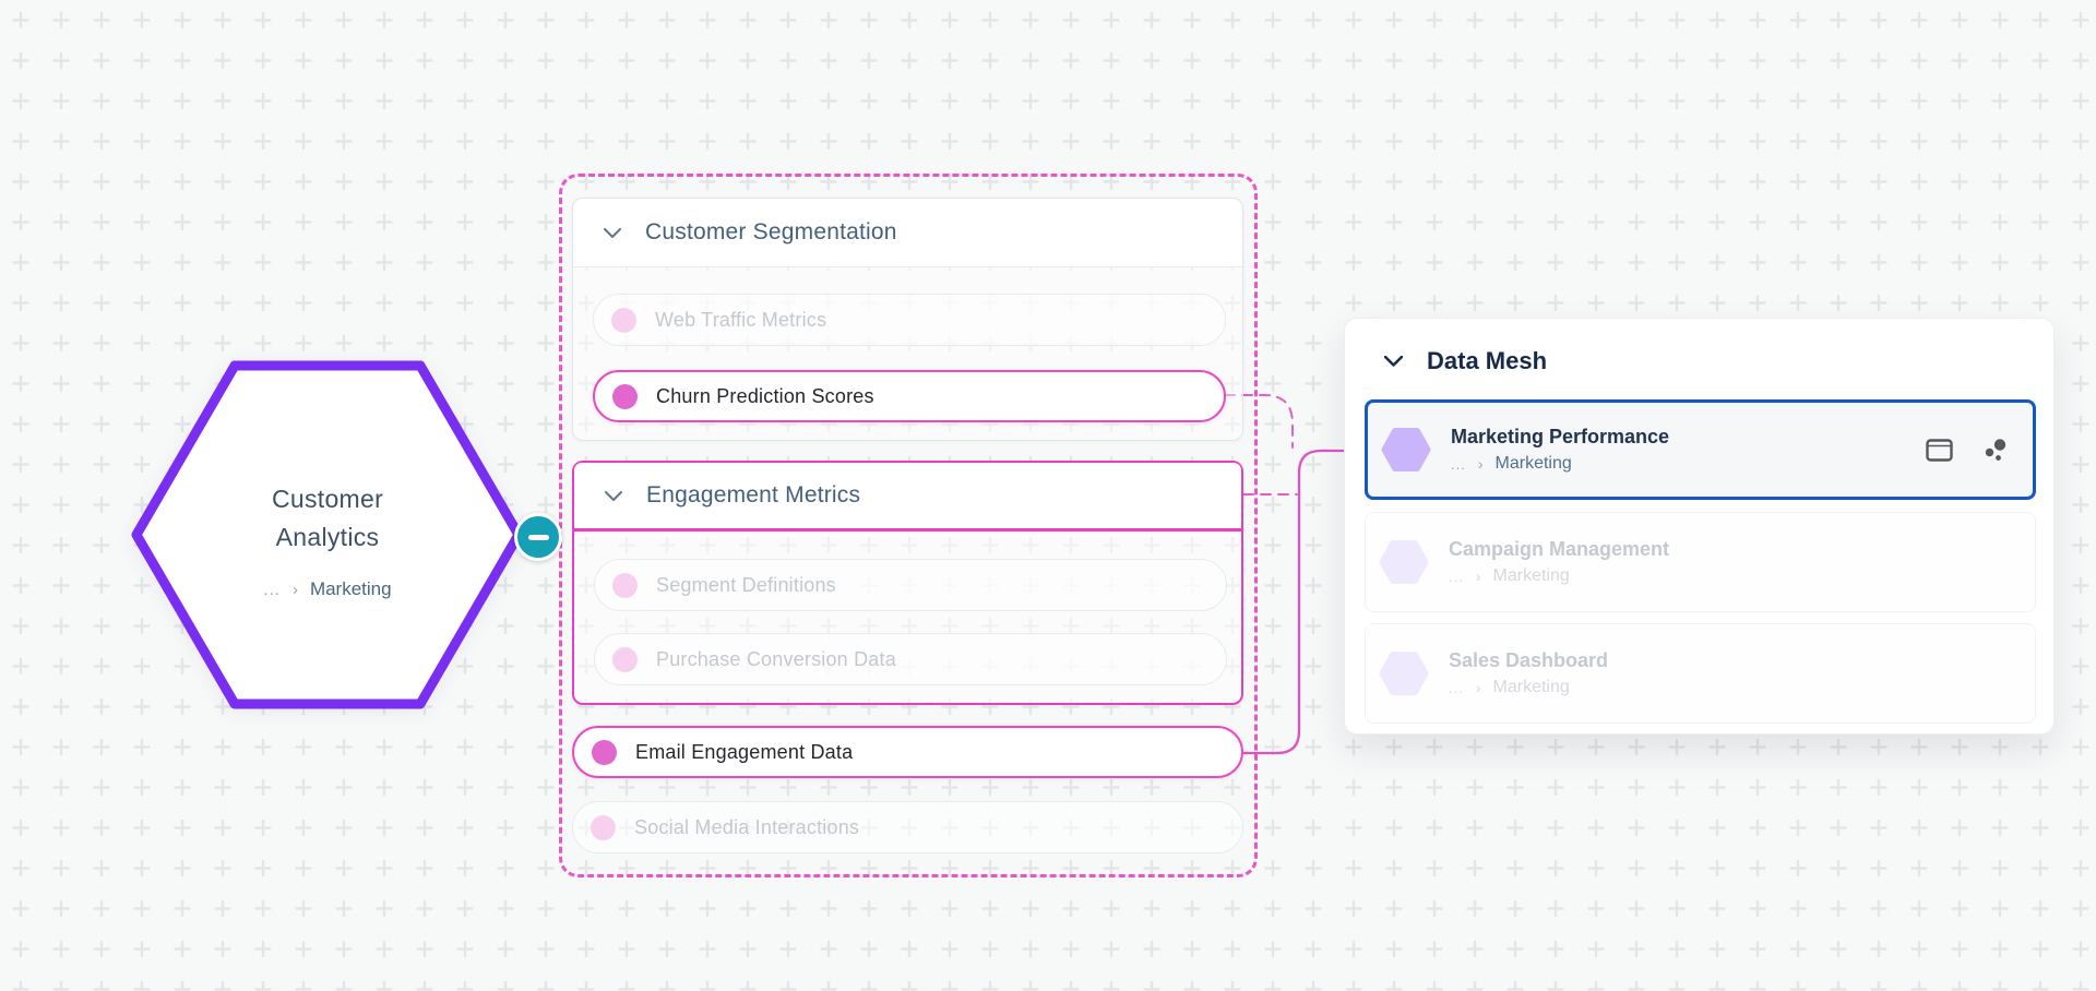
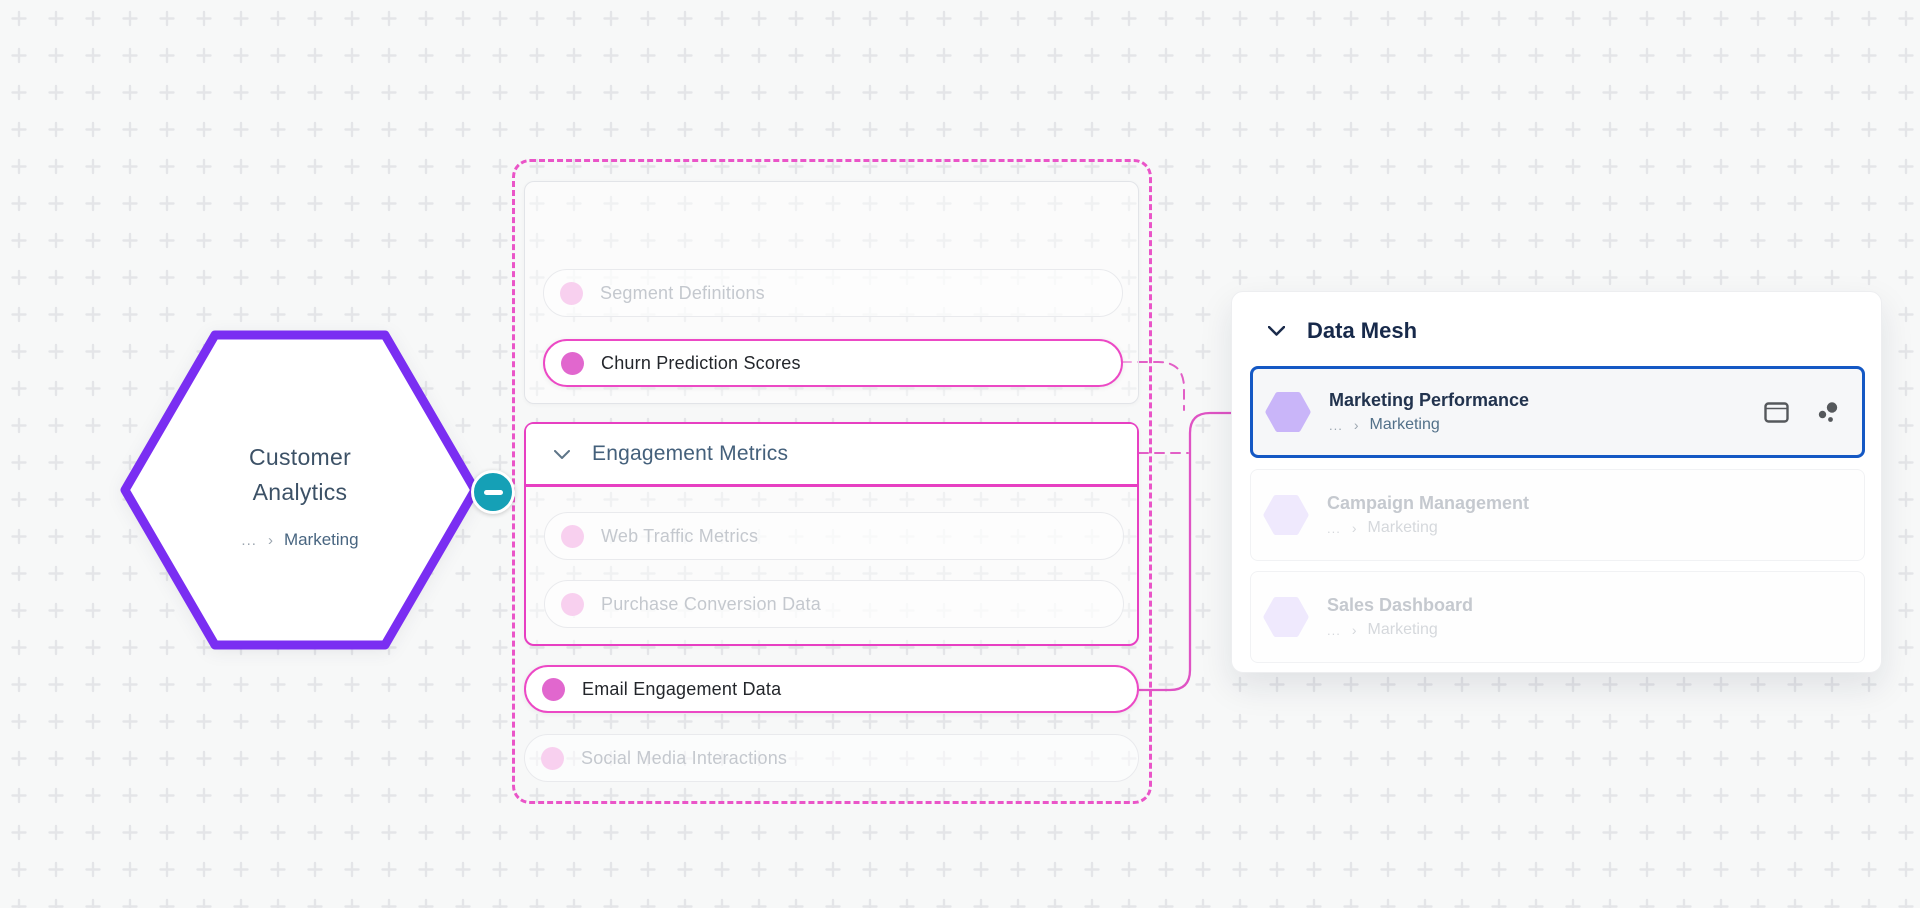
  Customer
  Analytics
  ...
  ›
  Marketing
- Customer Segmentation
- Web Traffic Metrics
+ Segment Definitions
  Churn Prediction Scores
  Engagement Metrics
- Segment Definitions
+ Web Traffic Metrics
  Purchase Conversion Data
  Email Engagement Data
  Social Media Interactions
  Data Mesh
  Marketing Performance
  ...
  ›
  Marketing
  Campaign Management
  ...
  ›
  Marketing
  Sales Dashboard
  ...
  ›
  Marketing
